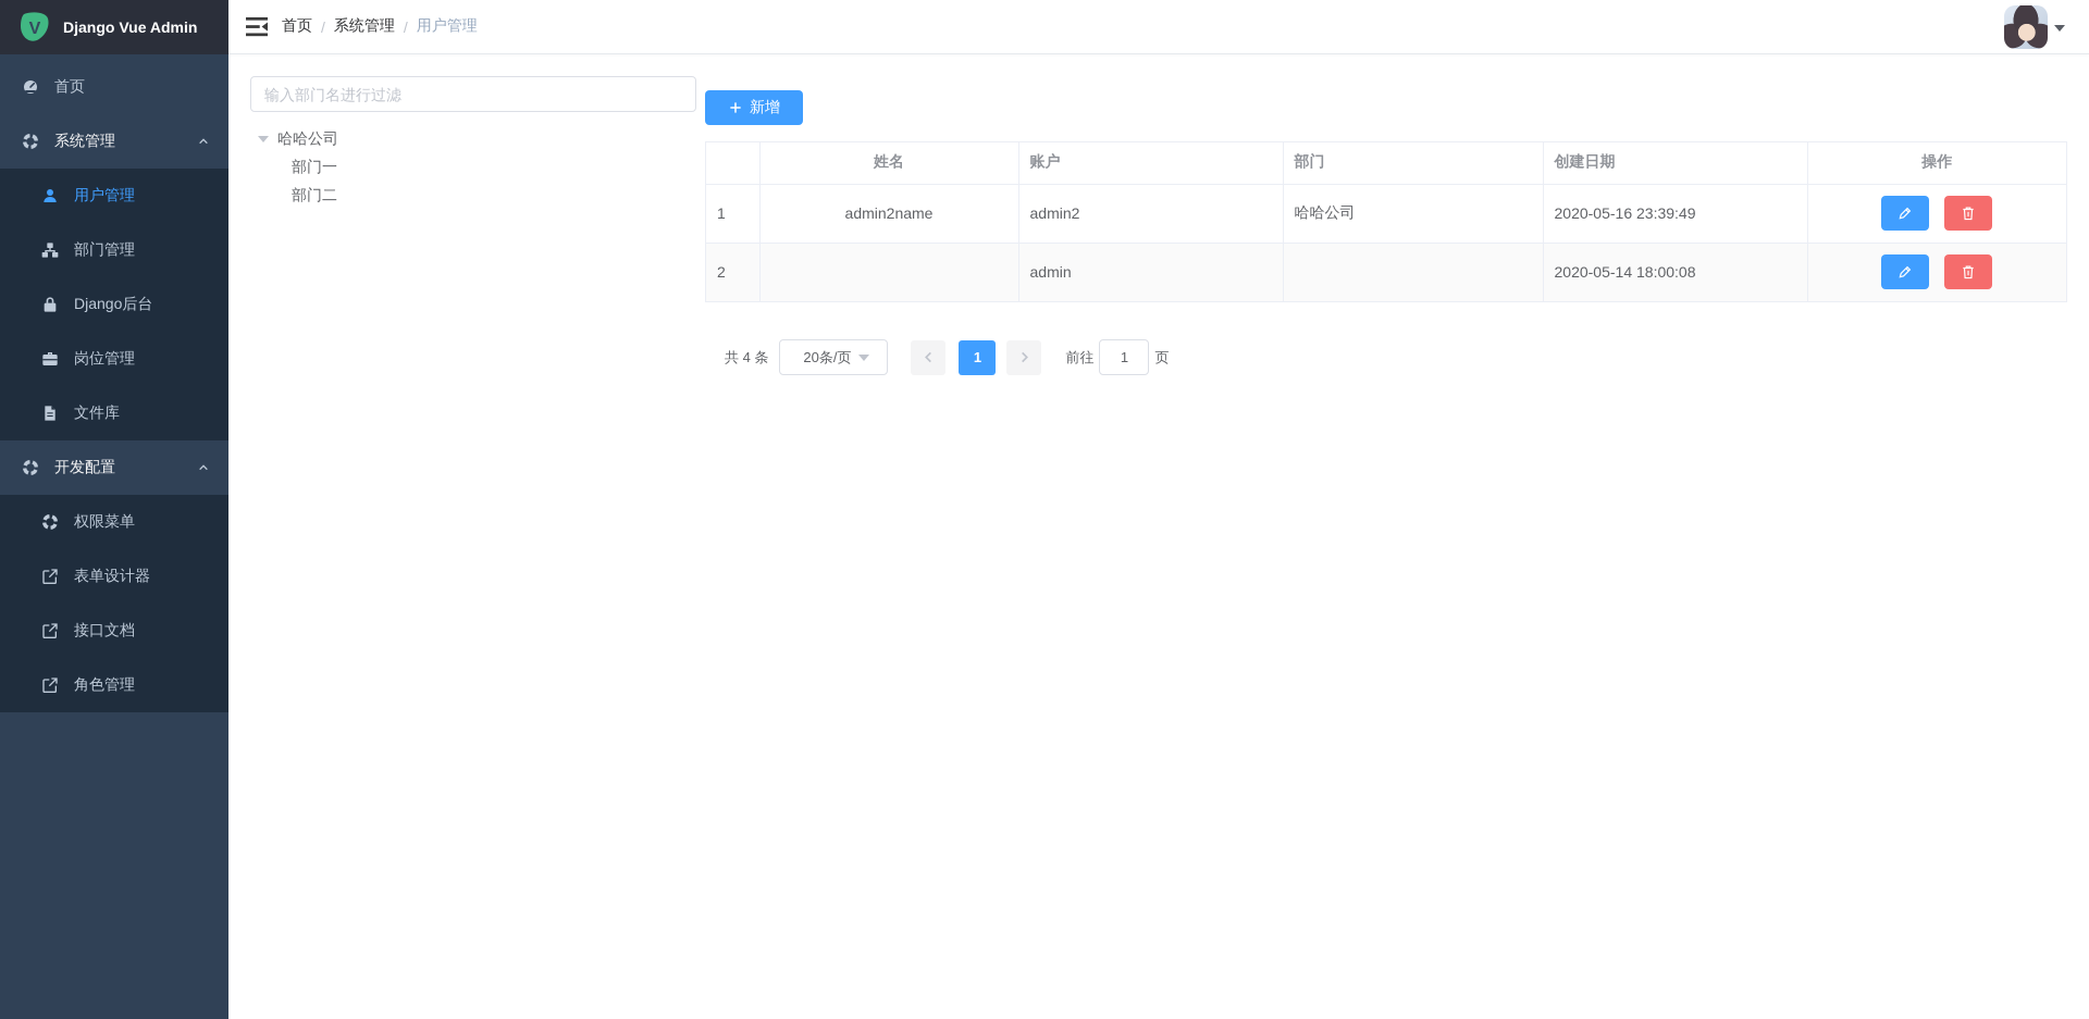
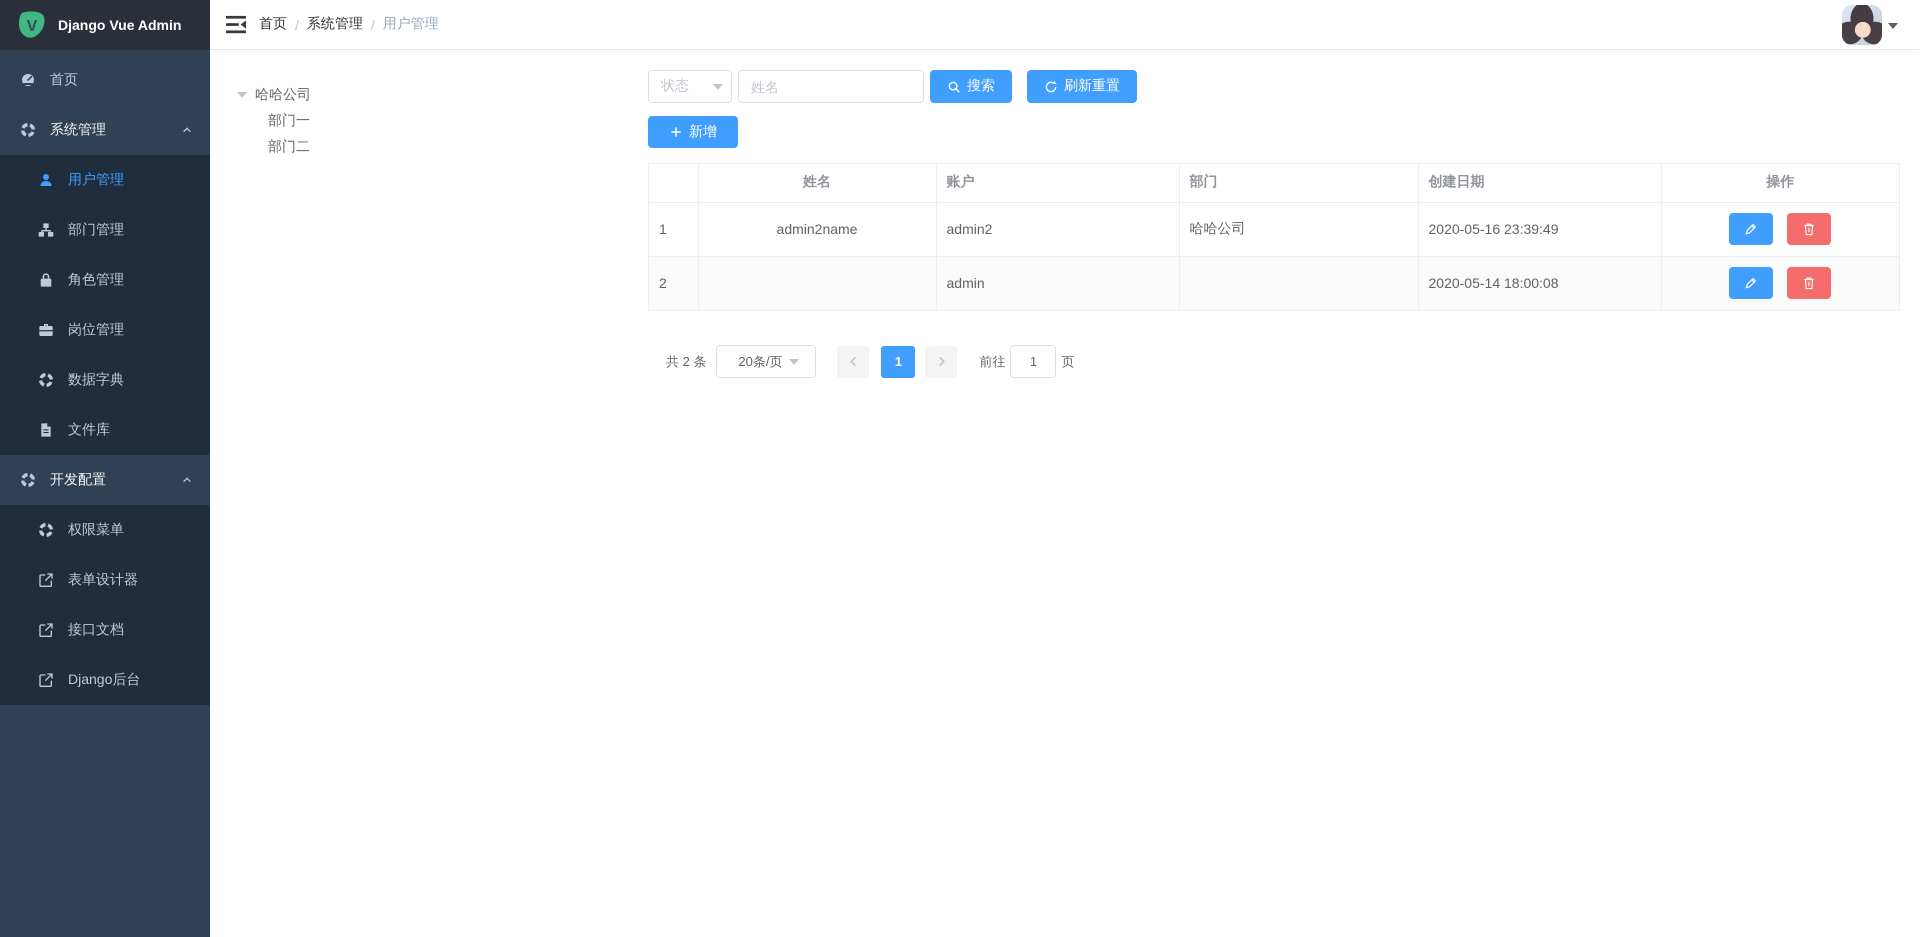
  V
  Django Vue Admin
  首页
  系统管理
  用户管理
  部门管理
- Django后台
+ 角色管理
  岗位管理
+ 数据字典
  文件库
  开发配置
  权限菜单
  表单设计器
  接口文档
- 角色管理
+ Django后台
  首页
  /
  系统管理
  /
  用户管理
- 输入部门名进行过滤
  哈哈公司
  部门一
  部门二
+ 状态
+ 姓名
+ 搜索
+ 刷新重置
  新增
  	姓名	账户	部门	创建日期	操作
  1	admin2name	admin2	哈哈公司	2020-05-16 23:39:49
  2		admin		2020-05-14 18:00:08
- 共 4 条
+ 共 2 条
  20条/页
  1
  前往
  1
  页
